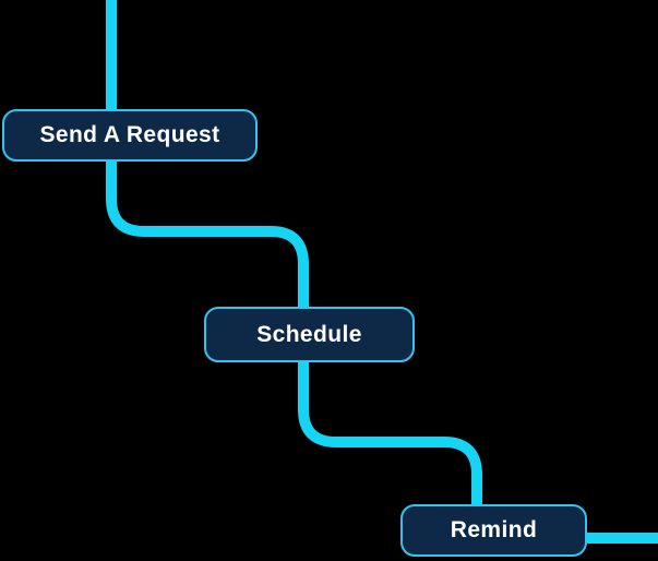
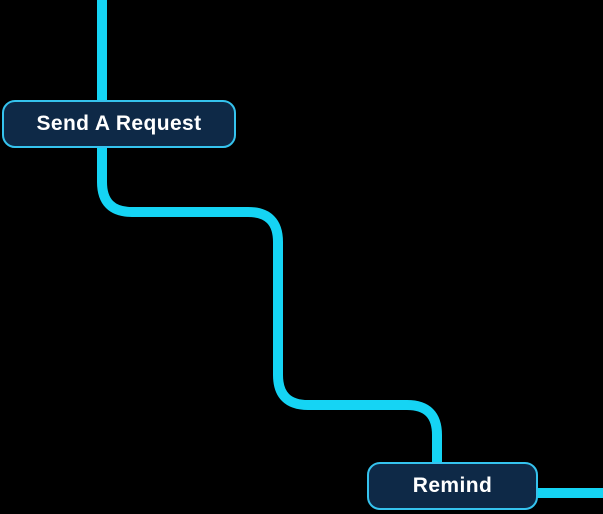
  Send A Request
- Schedule
  Remind
